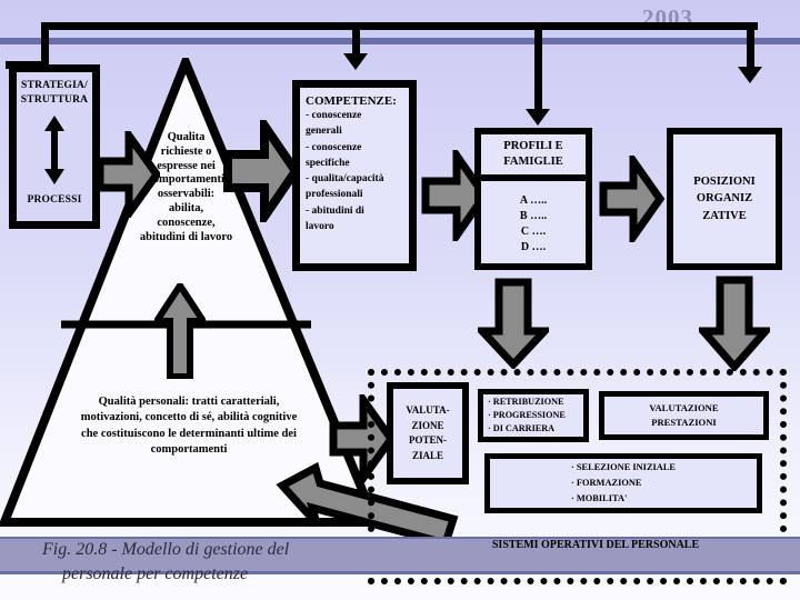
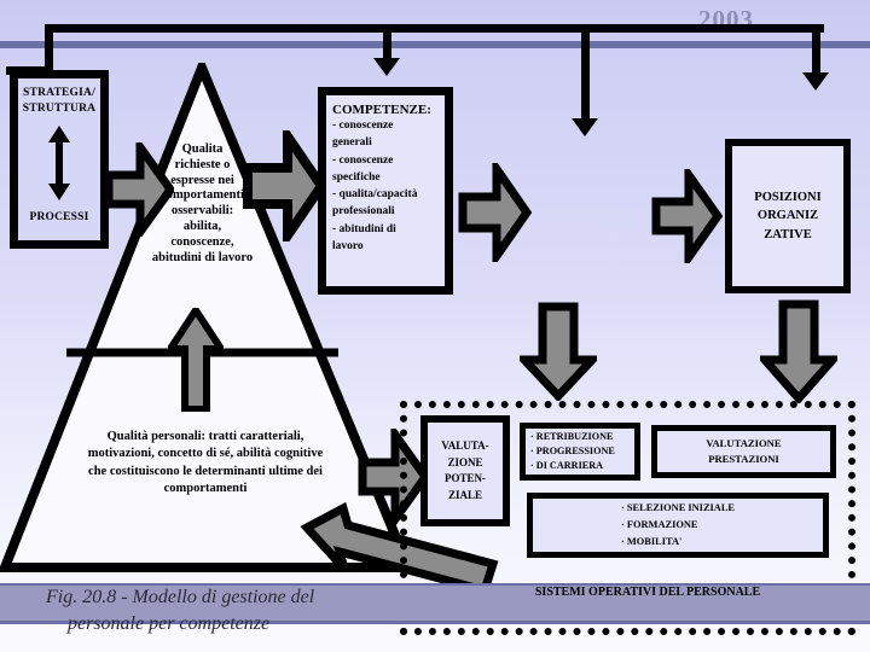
  2003
  STRATEGIA/
  STRUTTURA
  PROCESSI
  Qualita
  richieste o
  espresse nei
  mportamenti
  osservabili:
  abilita,
  conoscenze,
  abitudini di lavoro
  Qualità personali: tratti caratteriali,
  motivazioni, concetto di sé, abilità cognitive
  che costituiscono le determinanti ultime dei
  comportamenti
  COMPETENZE:
  - conoscenze
  generali
  - conoscenze
  specifiche
  - qualita/capacità
  professionali
  - abitudini di
  lavoro
- PROFILI E
- FAMIGLIE
- A …..
- B …..
- C ….
- D ….
  POSIZIONI
  ORGANIZ
  ZATIVE
  VALUTA-
  ZIONE
  POTEN-
  ZIALE
  · RETRIBUZIONE
  · PROGRESSIONE
  · DI CARRIERA
  VALUTAZIONE
  PRESTAZIONI
  · SELEZIONE INIZIALE
  · FORMAZIONE
  · MOBILITA'
  Fig. 20.8 - Modello di gestione del
  personale per competenze
  SISTEMI OPERATIVI DEL PERSONALE
